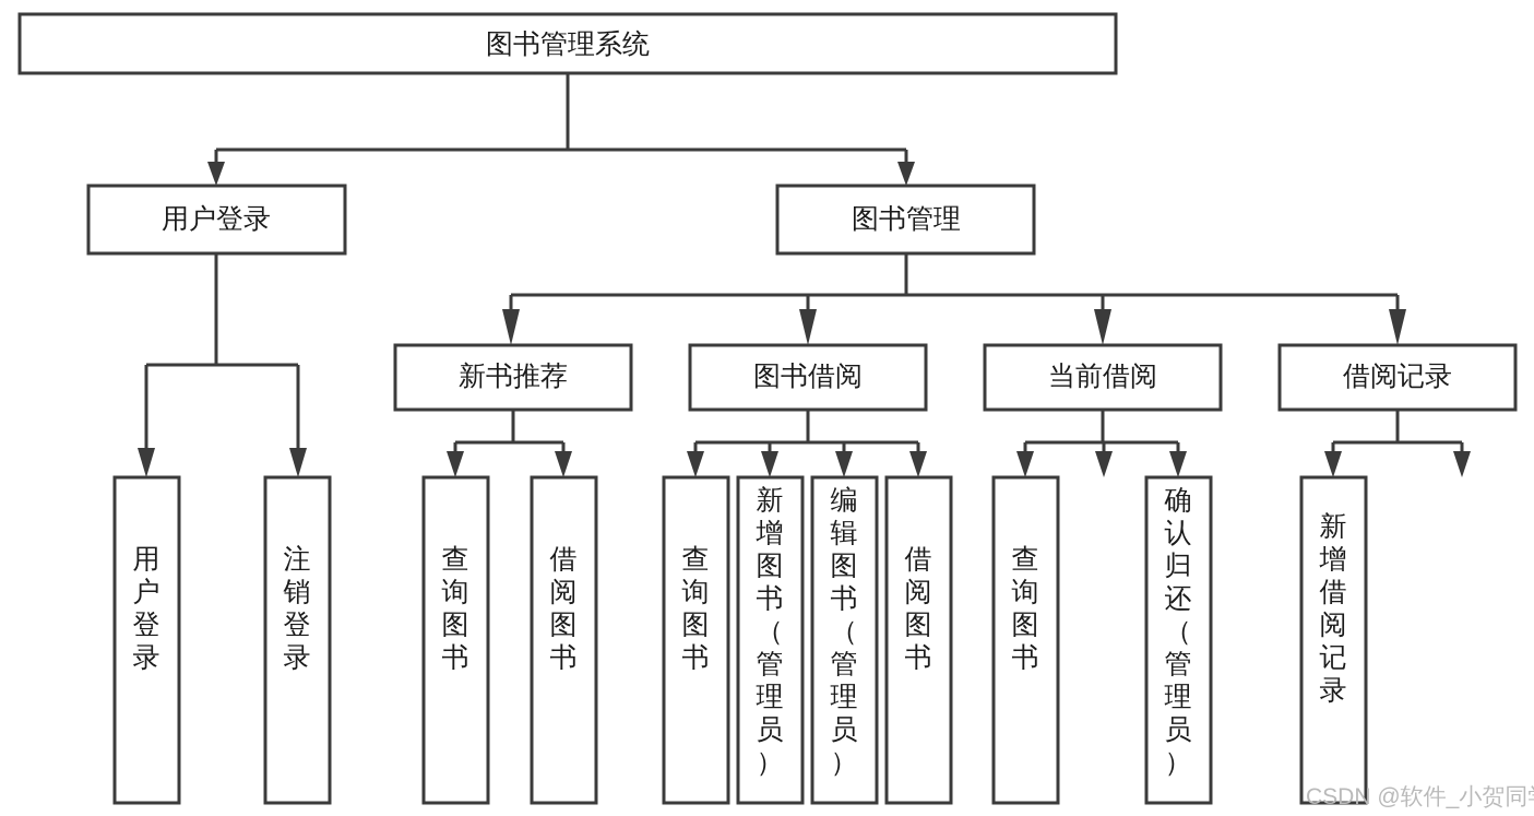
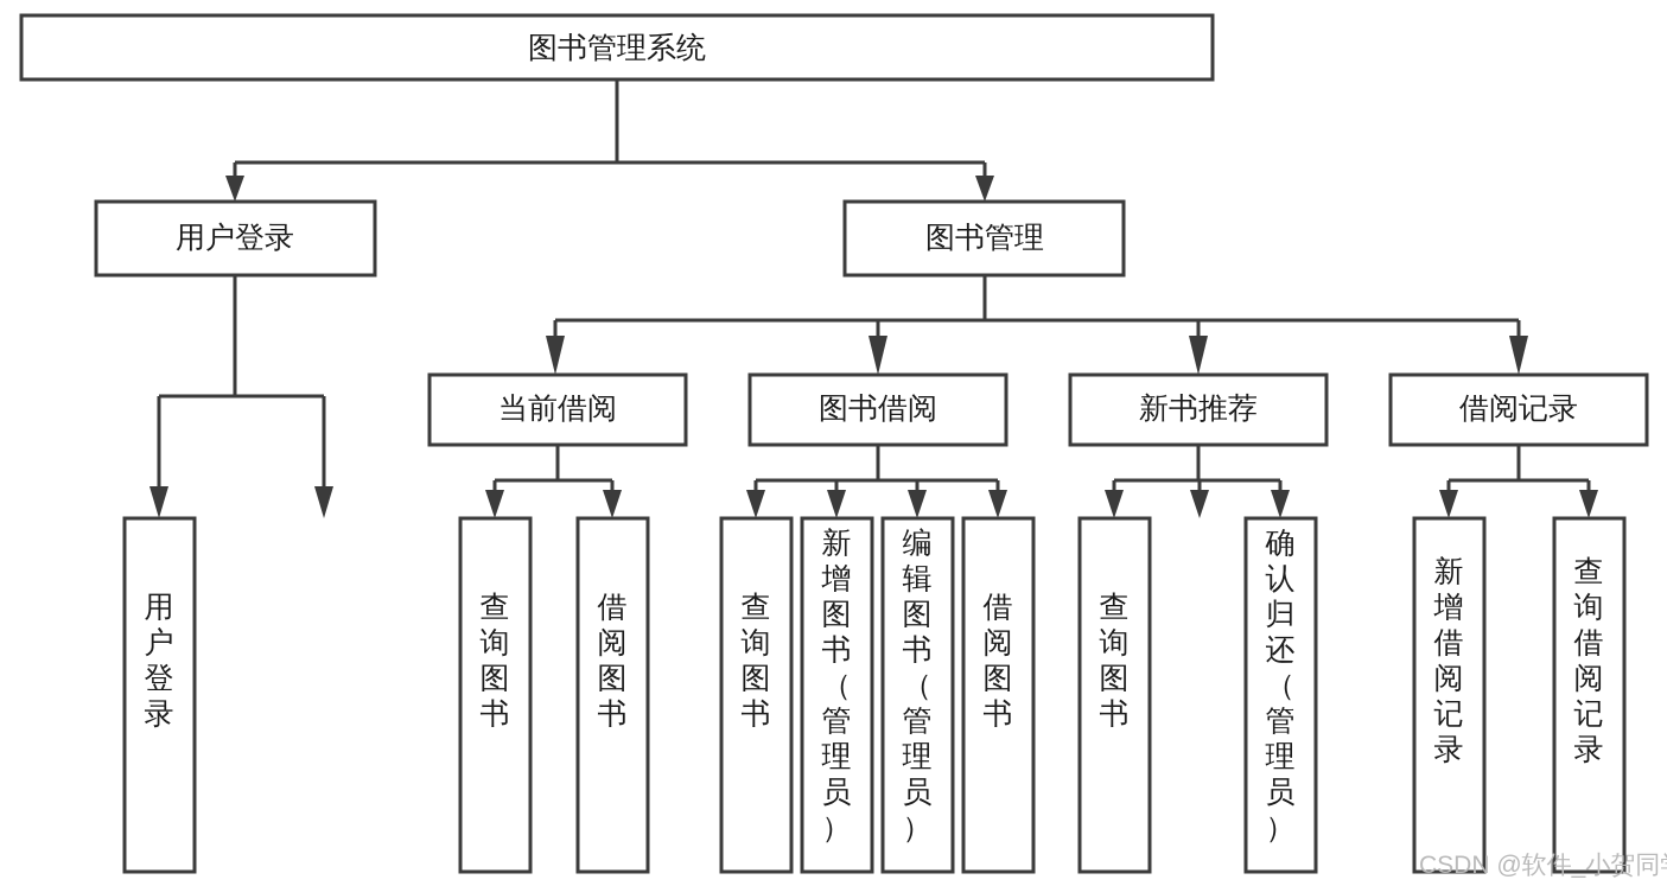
  图书管理系统
  用户登录
  图书管理
- 新书推荐
+ 当前借阅
  图书借阅
- 当前借阅
+ 新书推荐
  借阅记录
  用户登录
- 注销登录
  查询图书
  借阅图书
  查询图书
  新增图书（管理员）
  编辑图书（管理员）
  借阅图书
  查询图书
  确认归还（管理员）
  新增借阅记录
+ 查询借阅记录
  CSDN @软件_小贺同
